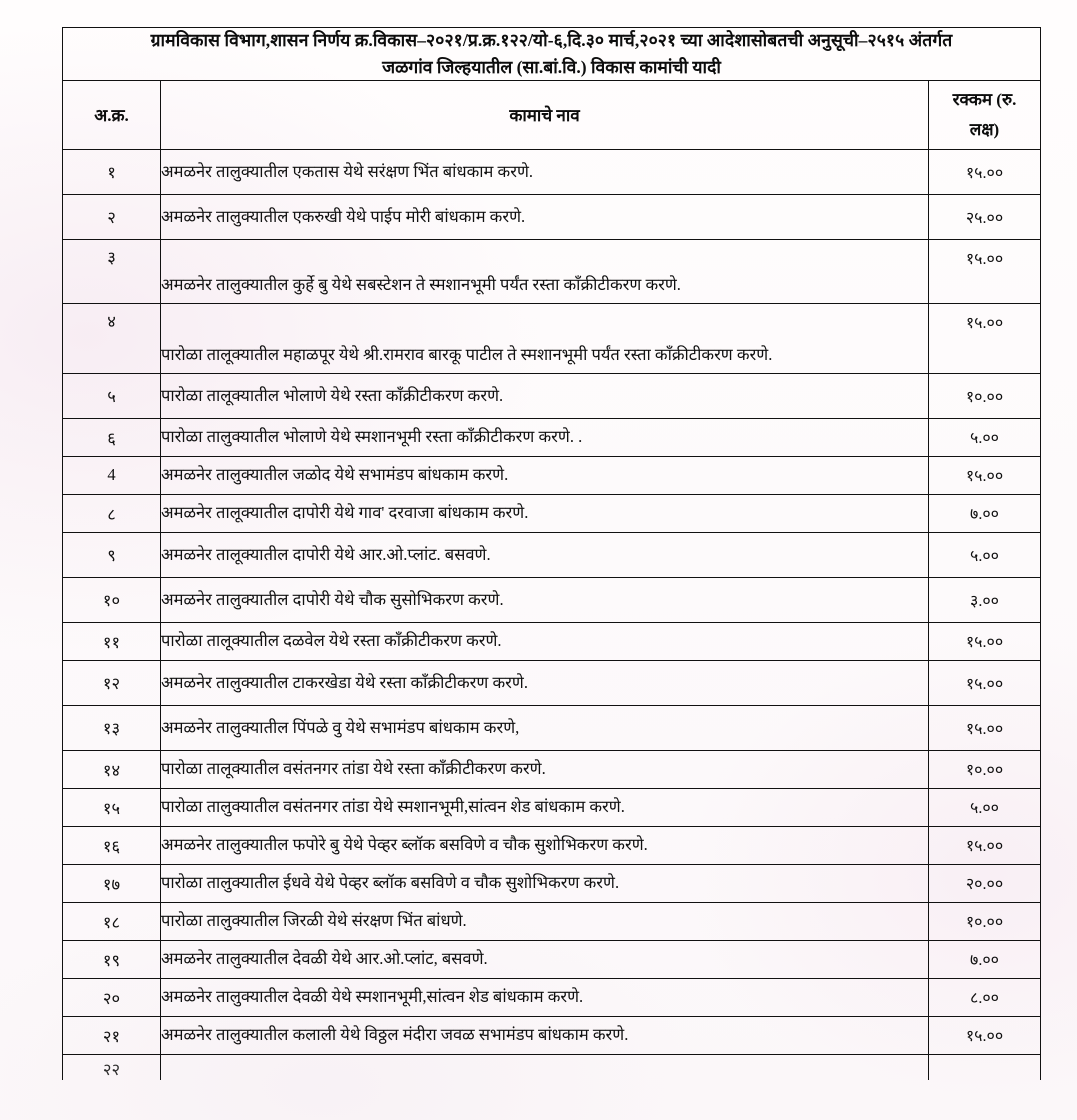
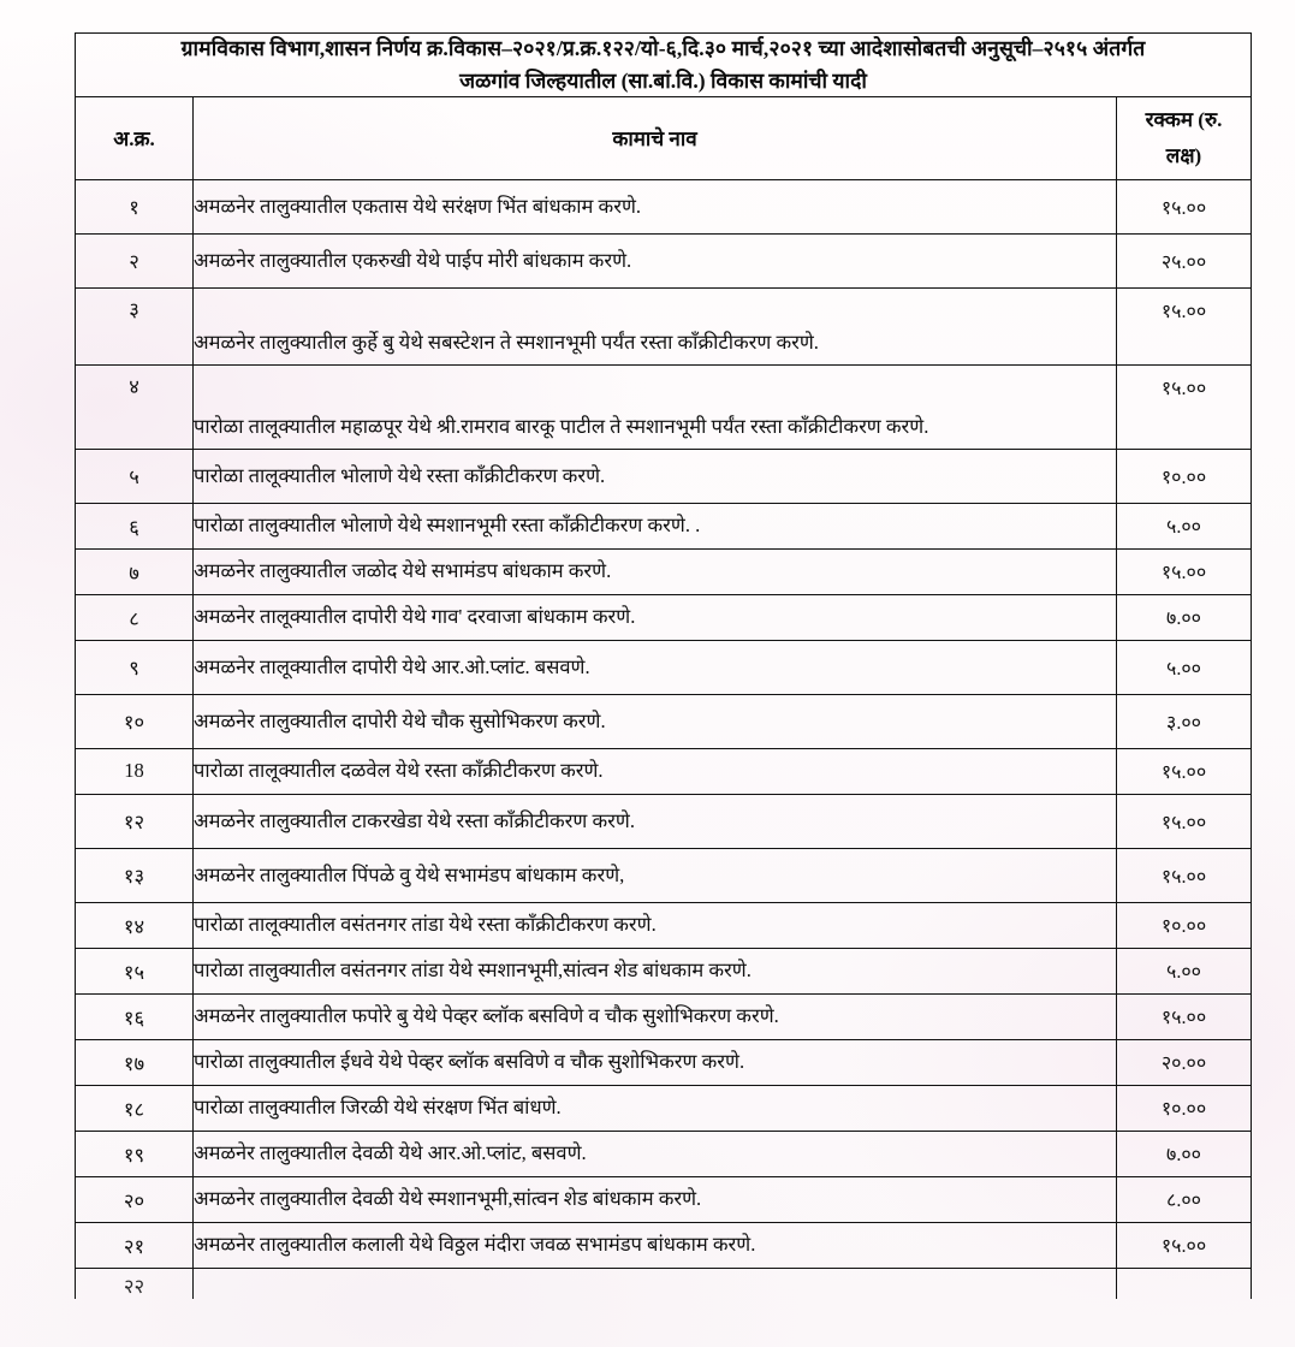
  ग्रामविकास विभाग,शासन निर्णय क्र.विकास–२०२१/प्र.क्र.१२२/यो-६,दि.३० मार्च,२०२१ च्या आदेशासोबतची अनुसूची–२५१५ अंतर्गत जळगांव जिल्हयातील (सा.बां.वि.) विकास कामांची यादी
  अ.क्र.	कामाचे नाव	रक्कम (रु. लक्ष)
  १	अमळनेर तालुक्यातील एकतास येथे सरंक्षण भिंत बांधकाम करणे.	१५.००
  २	अमळनेर तालुक्यातील एकरुखी येथे पाईप मोरी बांधकाम करणे.	२५.००
  ३	अमळनेर तालुक्यातील कुर्हे बु येथे सबस्टेशन ते स्मशानभूमी पर्यंत रस्ता कॉंक्रीटीकरण करणे.	१५.००
  ४	पारोळा तालूक्यातील महाळपूर येथे श्री.रामराव बारकू पाटील ते स्मशानभूमी पर्यंत रस्ता कॉंक्रीटीकरण करणे.	१५.००
  ५	पारोळा तालूक्यातील भोलाणे येथे रस्ता कॉंक्रीटीकरण करणे.	१०.००
  ६	पारोळा तालुक्यातील भोलाणे येथे स्मशानभूमी रस्ता कॉंक्रीटीकरण करणे. .	५.००
- 4	अमळनेर तालुक्यातील जळोद येथे सभामंडप बांधकाम करणे.	१५.००
+ ७	अमळनेर तालुक्यातील जळोद येथे सभामंडप बांधकाम करणे.	१५.००
  ८	अमळनेर तालूक्यातील दापोरी येथे गाव' दरवाजा बांधकाम करणे.	७.००
  ९	अमळनेर तालूक्यातील दापोरी येथे आर.ओ.प्लांट. बसवणे.	५.००
  १०	अमळनेर तालुक्यातील दापोरी येथे चौक सुसोभिकरण करणे.	३.००
- ११	पारोळा तालूक्यातील दळवेल येथे रस्ता कॉंक्रीटीकरण करणे.	१५.००
+ 18	पारोळा तालूक्यातील दळवेल येथे रस्ता कॉंक्रीटीकरण करणे.	१५.००
  १२	अमळनेर तालुक्यातील टाकरखेडा येथे रस्ता कॉंक्रीटीकरण करणे.	१५.००
  १३	अमळनेर तालुक्यातील पिंपळे वु येथे सभामंडप बांधकाम करणे,	१५.००
  १४	पारोळा तालूक्यातील वसंतनगर तांडा येथे रस्ता कॉंक्रीटीकरण करणे.	१०.००
  १५	पारोळा तालुक्यातील वसंतनगर तांडा येथे स्मशानभूमी,सांत्वन शेड बांधकाम करणे.	५.००
  १६	अमळनेर तालुक्यातील फपोरे बु येथे पेव्हर ब्लॉक बसविणे व चौक सुशोभिकरण करणे.	१५.००
  १७	पारोळा तालुक्यातील ईधवे येथे पेव्हर ब्लॉक बसविणे व चौक सुशोभिकरण करणे.	२०.००
  १८	पारोळा तालुक्यातील जिरळी येथे संरक्षण भिंत बांधणे.	१०.००
  १९	अमळनेर तालुक्यातील देवळी येथे आर.ओ.प्लांट, बसवणे.	७.००
  २०	अमळनेर तालुक्यातील देवळी येथे स्मशानभूमी,सांत्वन शेड बांधकाम करणे.	८.००
  २१	अमळनेर तालुक्यातील कलाली येथे विठ्ठल मंदीरा जवळ सभामंडप बांधकाम करणे.	१५.००
  २२
